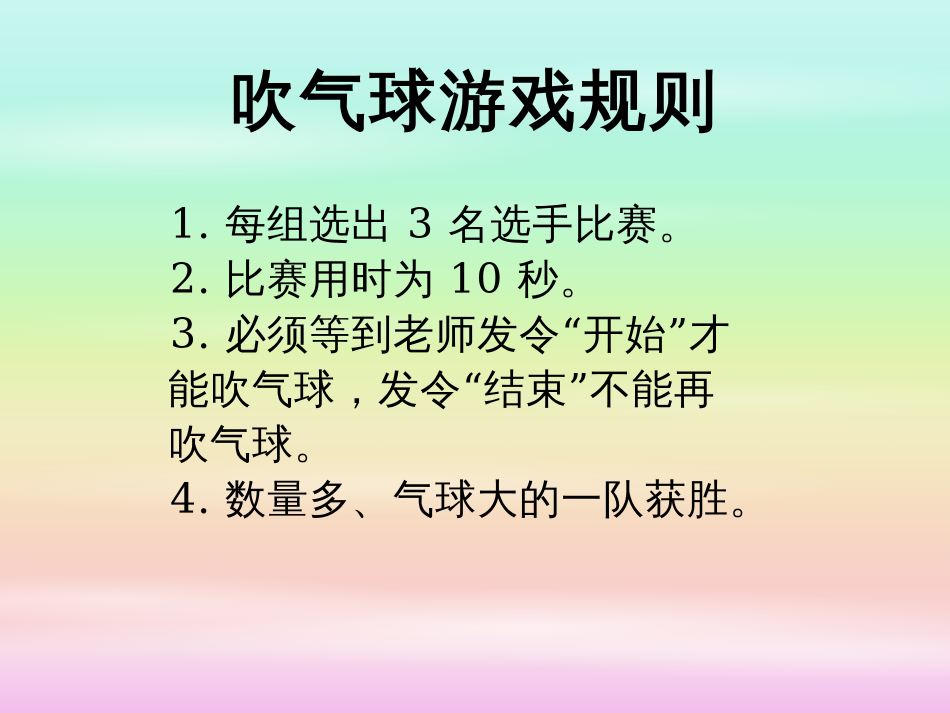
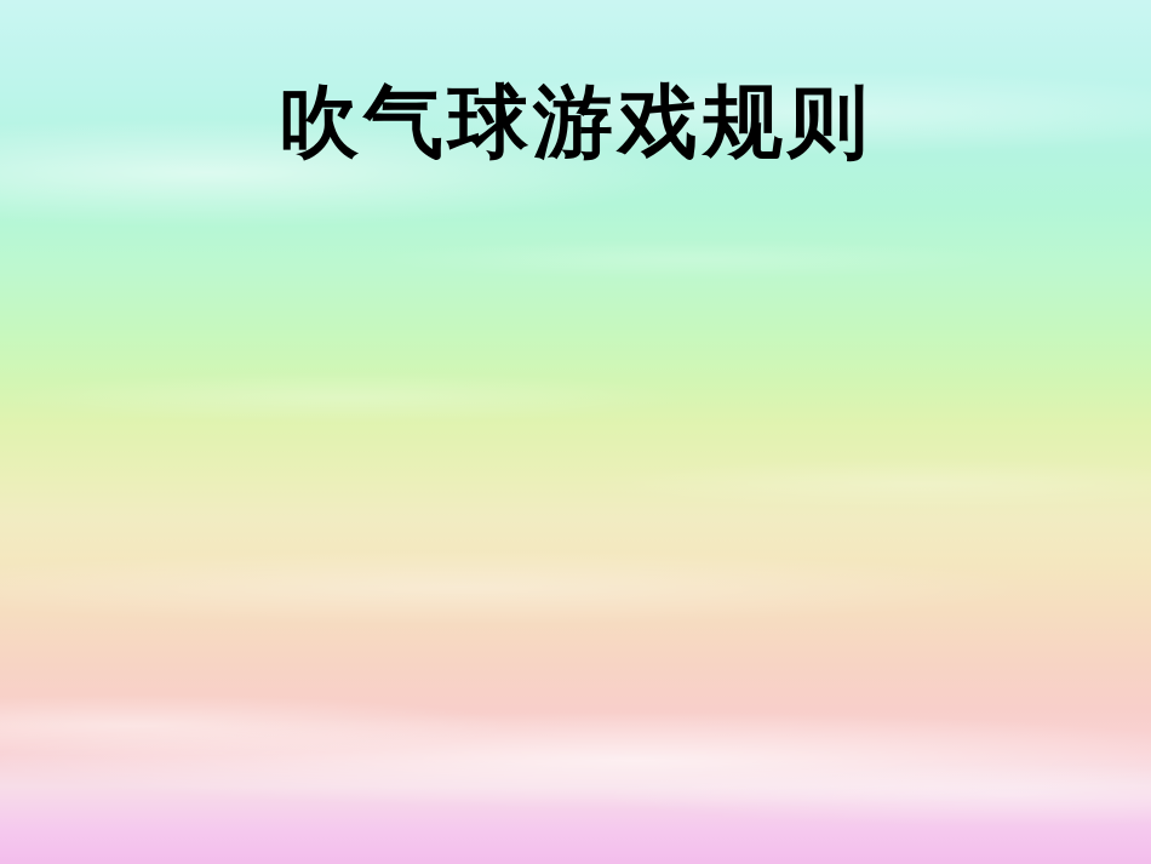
  吹气球游戏规则
- 1. 每组选出 3 名选手比赛。
- 2. 比赛用时为 10 秒。
- 3. 必须等到老师发令“开始”才
- 能吹气球，发令“结束”不能再
- 吹气球。
- 4. 数量多、气球大的一队获胜。
